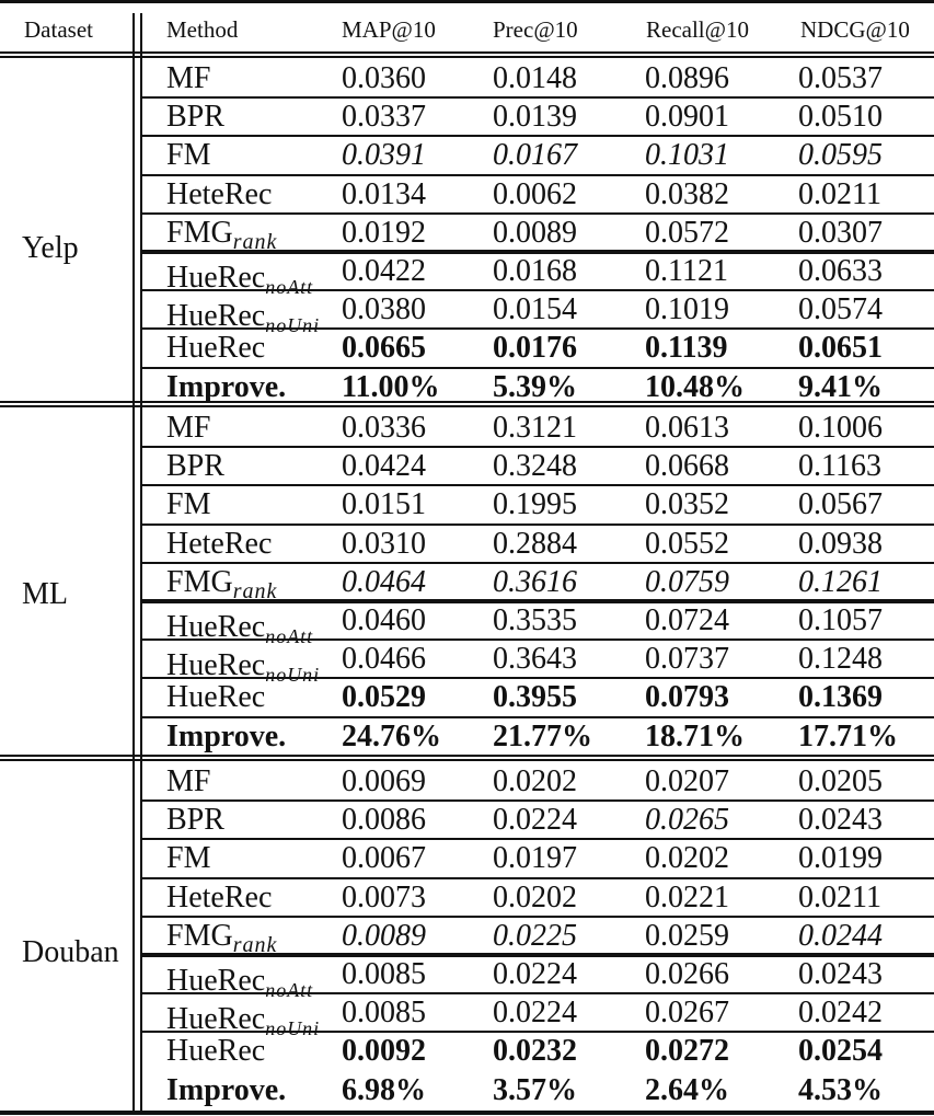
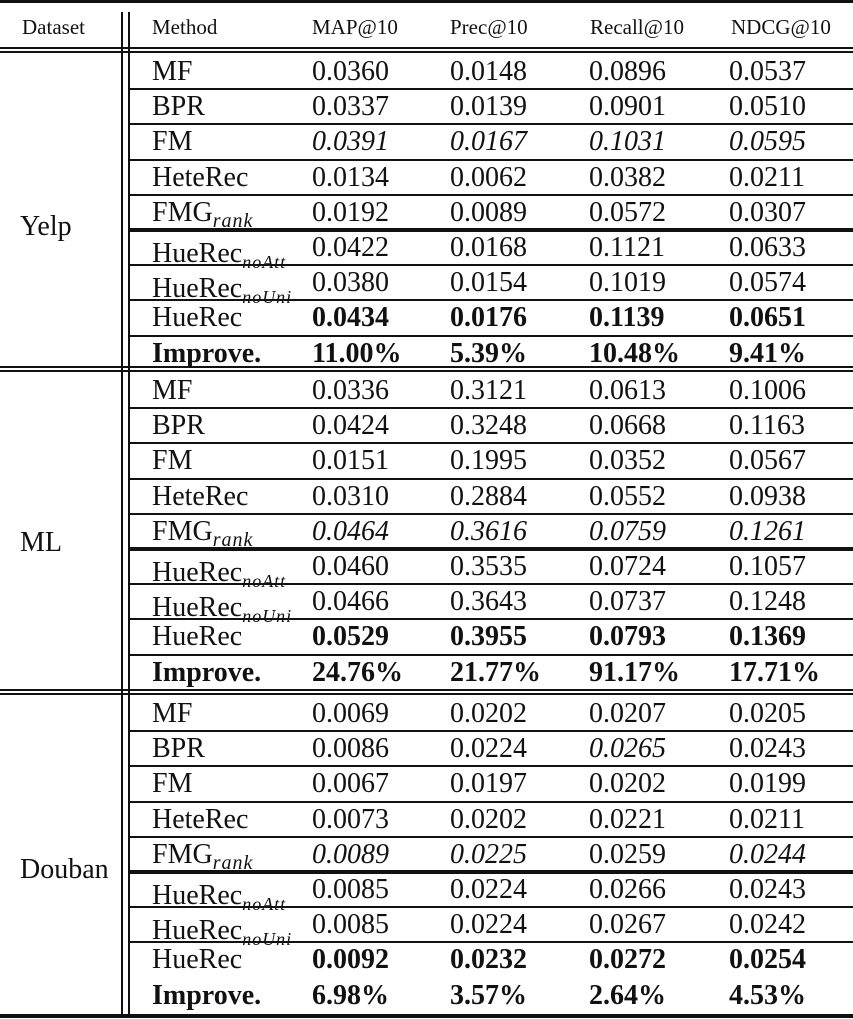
  Dataset
  Method
  MAP@10
  Prec@10
  Recall@10
  NDCG@10
  Yelp
  MF
  0.0360
  0.0148
  0.0896
  0.0537
  BPR
  0.0337
  0.0139
  0.0901
  0.0510
  FM
  0.0391
  0.0167
  0.1031
  0.0595
  HeteRec
  0.0134
  0.0062
  0.0382
  0.0211
  FMGrank
  0.0192
  0.0089
  0.0572
  0.0307
  HueRecnoAtt
  0.0422
  0.0168
  0.1121
  0.0633
  HueRecnoUni
  0.0380
  0.0154
  0.1019
  0.0574
  HueRec
- 0.0665
+ 0.0434
  0.0176
  0.1139
  0.0651
  Improve.
  11.00%
  5.39%
  10.48%
  9.41%
  ML
  MF
  0.0336
  0.3121
  0.0613
  0.1006
  BPR
  0.0424
  0.3248
  0.0668
  0.1163
  FM
  0.0151
  0.1995
  0.0352
  0.0567
  HeteRec
  0.0310
  0.2884
  0.0552
  0.0938
  FMGrank
  0.0464
  0.3616
  0.0759
  0.1261
  HueRecnoAtt
  0.0460
  0.3535
  0.0724
  0.1057
  HueRecnoUni
  0.0466
  0.3643
  0.0737
  0.1248
  HueRec
  0.0529
  0.3955
  0.0793
  0.1369
  Improve.
  24.76%
  21.77%
- 18.71%
+ 91.17%
  17.71%
  Douban
  MF
  0.0069
  0.0202
  0.0207
  0.0205
  BPR
  0.0086
  0.0224
  0.0265
  0.0243
  FM
  0.0067
  0.0197
  0.0202
  0.0199
  HeteRec
  0.0073
  0.0202
  0.0221
  0.0211
  FMGrank
  0.0089
  0.0225
  0.0259
  0.0244
  HueRecnoAtt
  0.0085
  0.0224
  0.0266
  0.0243
  HueRecnoUni
  0.0085
  0.0224
  0.0267
  0.0242
  HueRec
  0.0092
  0.0232
  0.0272
  0.0254
  Improve.
  6.98%
  3.57%
  2.64%
  4.53%
